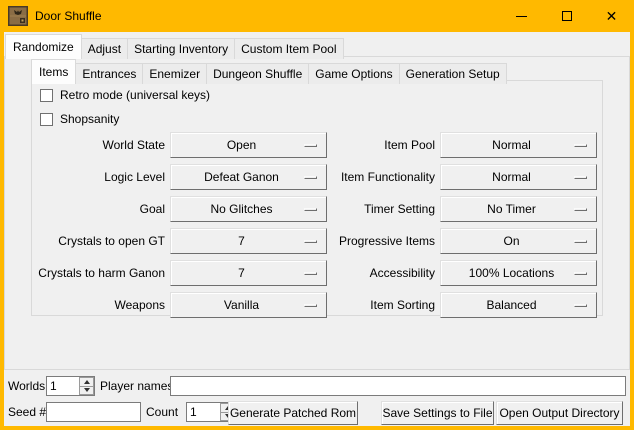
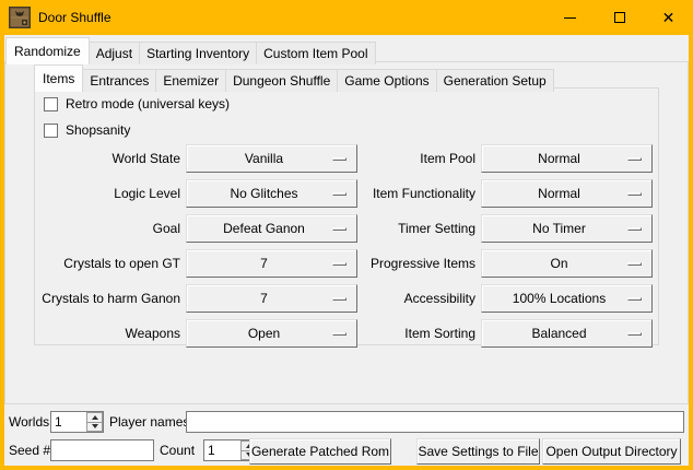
  Door Shuffle
  ✕
  Randomize
  Adjust
  Starting Inventory
  Custom Item Pool
  Items
  Entrances
  Enemizer
  Dungeon Shuffle
  Game Options
  Generation Setup
  Retro mode (universal keys)
  Shopsanity
  World State
- Open
+ Vanilla
  Logic Level
- Defeat Ganon
+ No Glitches
  Goal
- No Glitches
+ Defeat Ganon
  Crystals to open GT
  7
  Crystals to harm Ganon
  7
  Weapons
- Vanilla
+ Open
  Item Pool
  Normal
  Item Functionality
  Normal
  Timer Setting
  No Timer
  Progressive Items
  On
  Accessibility
  100% Locations
  Item Sorting
  Balanced
  Worlds
  1
  Player name
  Seed #
  Count
  1
  Generate Patched Rom
  Save Settings to File
  Open Output Directory
